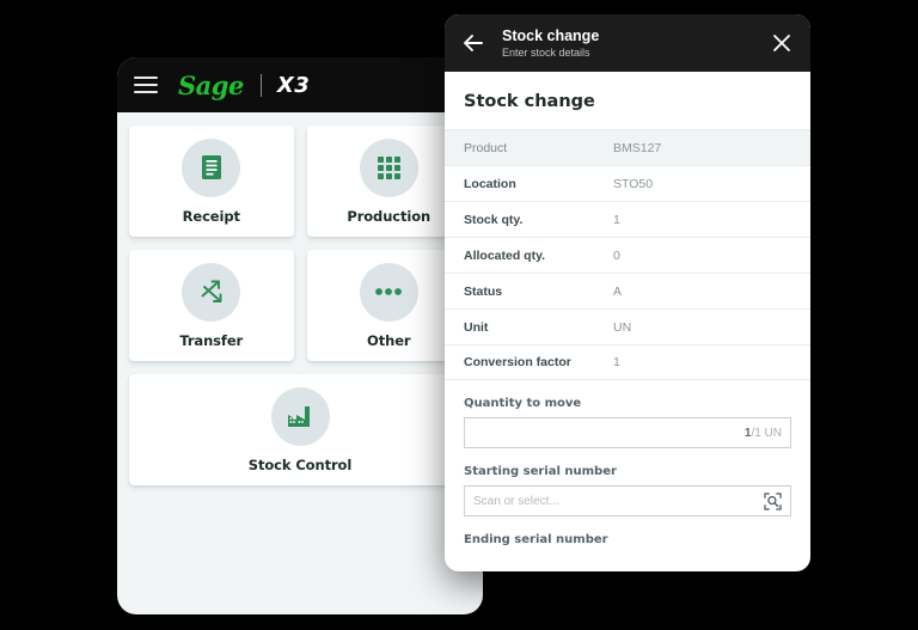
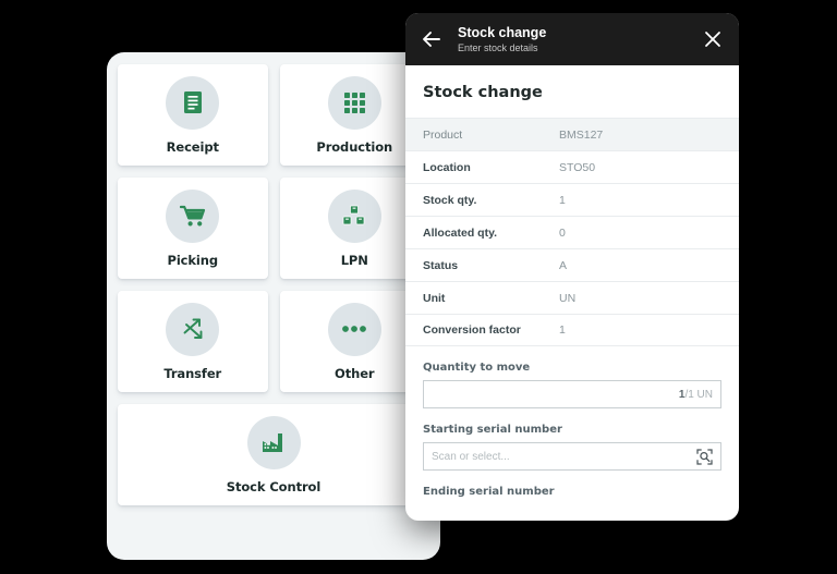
- Sage
- X3
  Receipt
  Production
+ Picking
+ LPN
  Transfer
  Other
  Stock Control
  Stock change
  Enter stock details
  Stock change
  Product
  BMS127
  Location
  STO50
  Stock qty.
  1
  Allocated qty.
  0
  Status
  A
  Unit
  UN
  Conversion factor
  1
  Quantity to move
  1/1 UN
  Starting serial number
  Scan or select...
  Ending serial number
